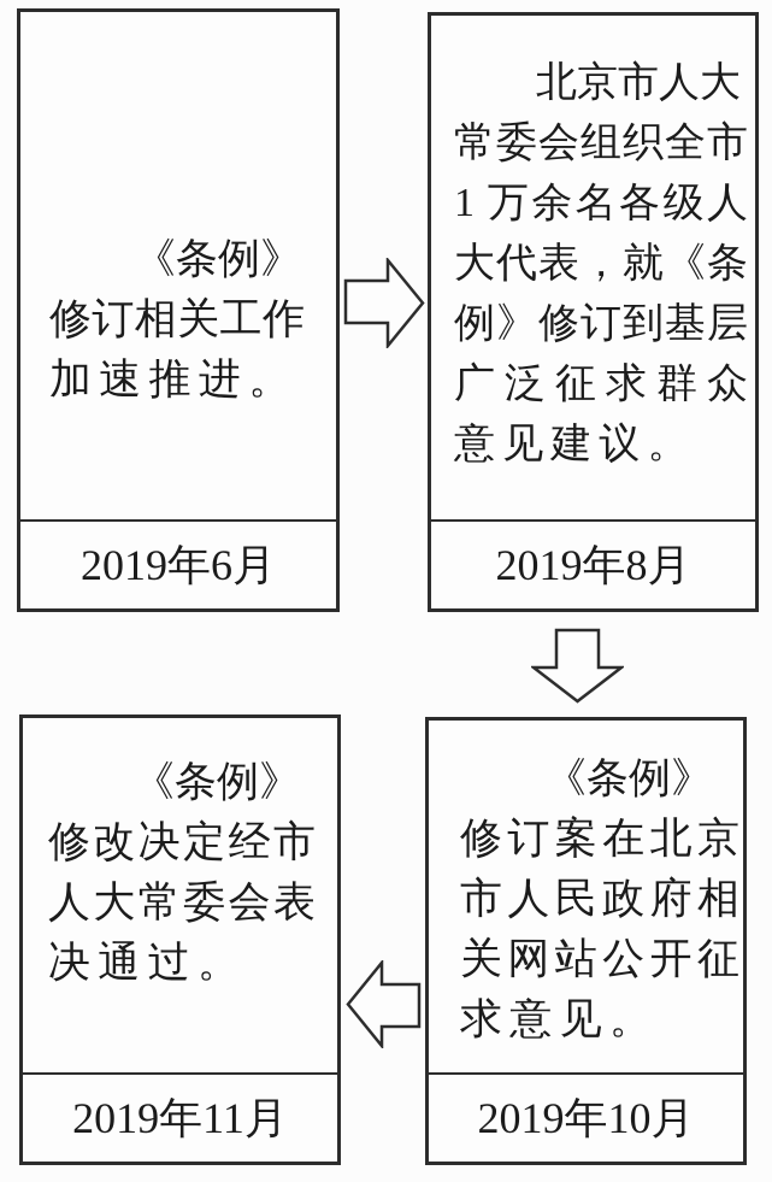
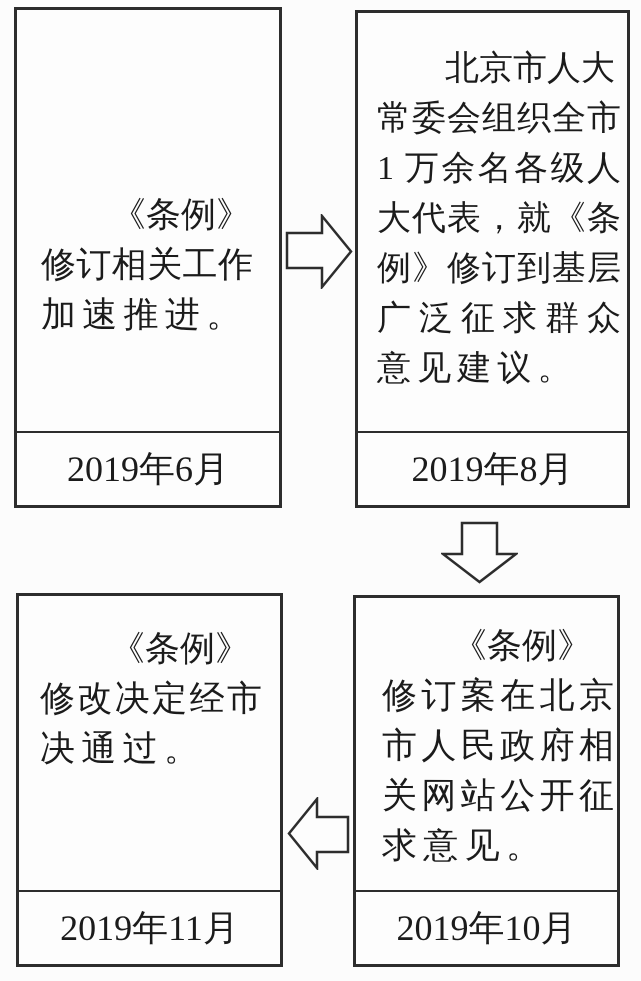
  《条例》
  修订相关工作
  加速推进。
  2019年6月
  北京市人大
  常委会组织全市
  1 万余名各级人
  大代表，就《条
  例》修订到基层
  广泛征求群众
  意见建议。
  2019年8月
  《条例》
  修订案在北京
  市人民政府相
  关网站公开征
  求意见。
  2019年10月
  《条例》
  修改决定经市
- 人大常委会表
  决通过。
  2019年11月
